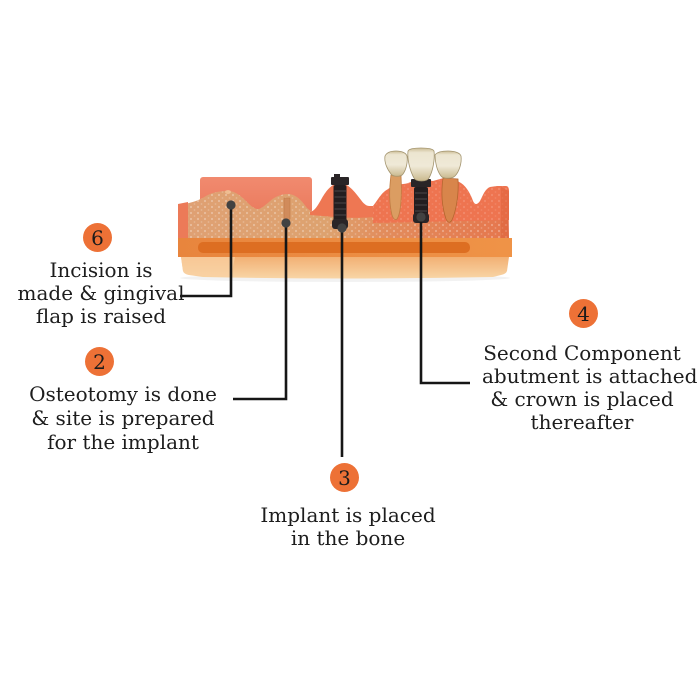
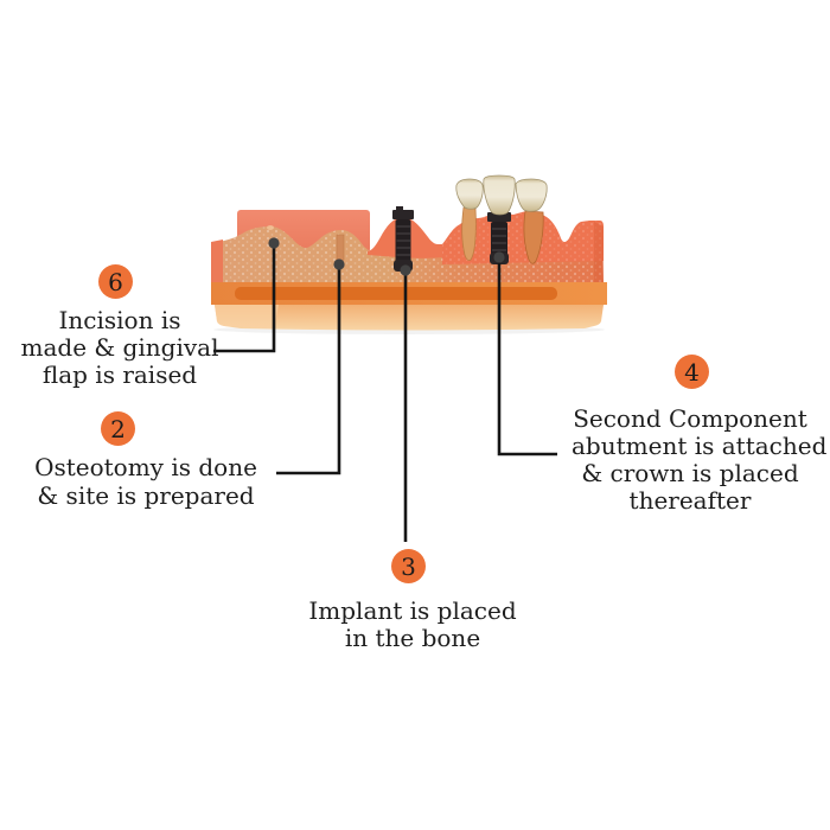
  6
  Incision is
  made & gingival
  flap is raised
  2
  Osteotomy is done
  & site is prepared
- for the implant
  3
  Implant is placed
  in the bone
  4
  Second Component
  abutment is attached
  & crown is placed
  thereafter
